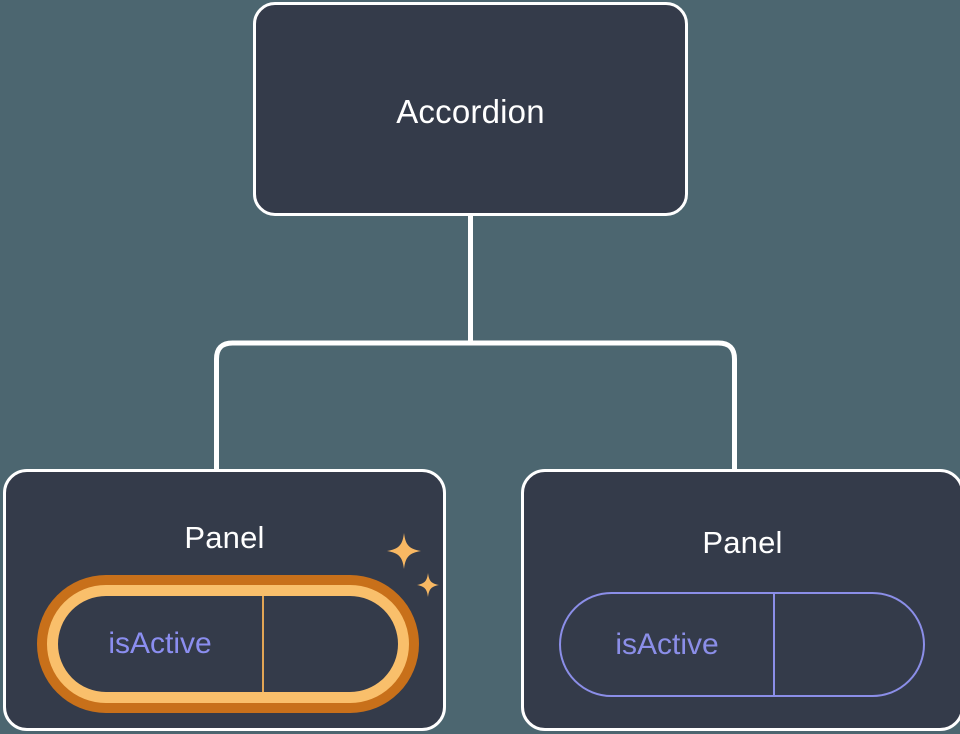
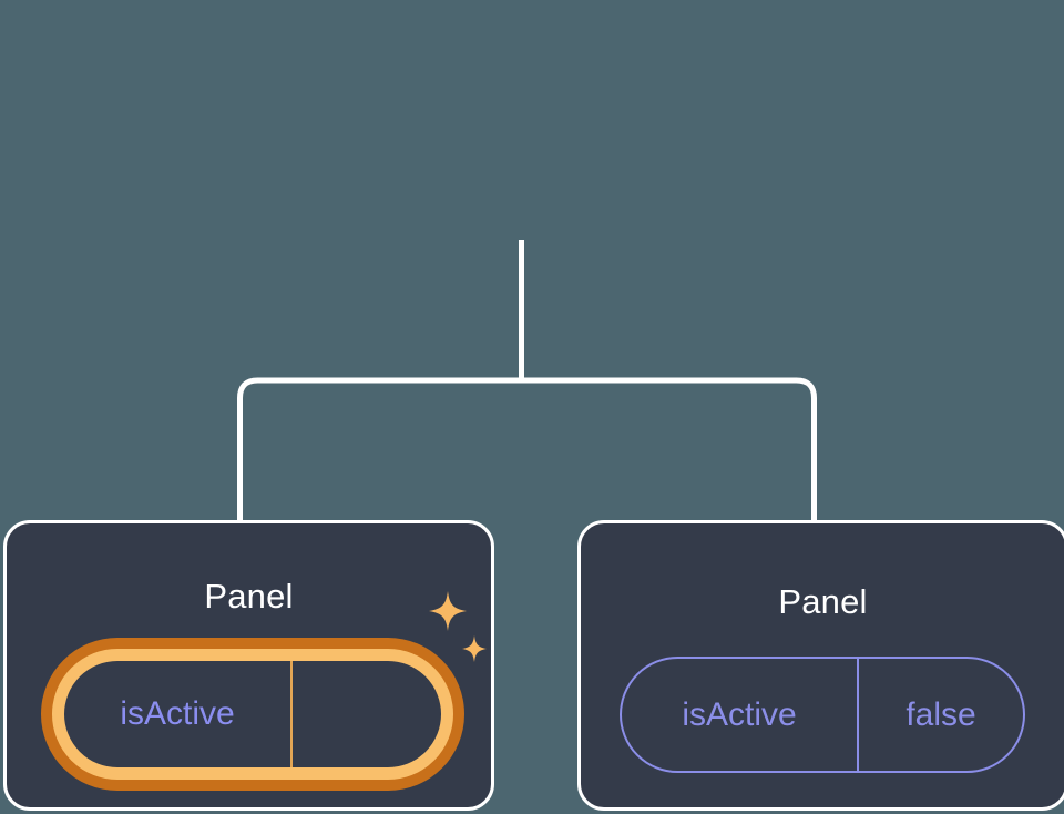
- Accordion
  Panel
  isActive
  Panel
  isActive
+ false
